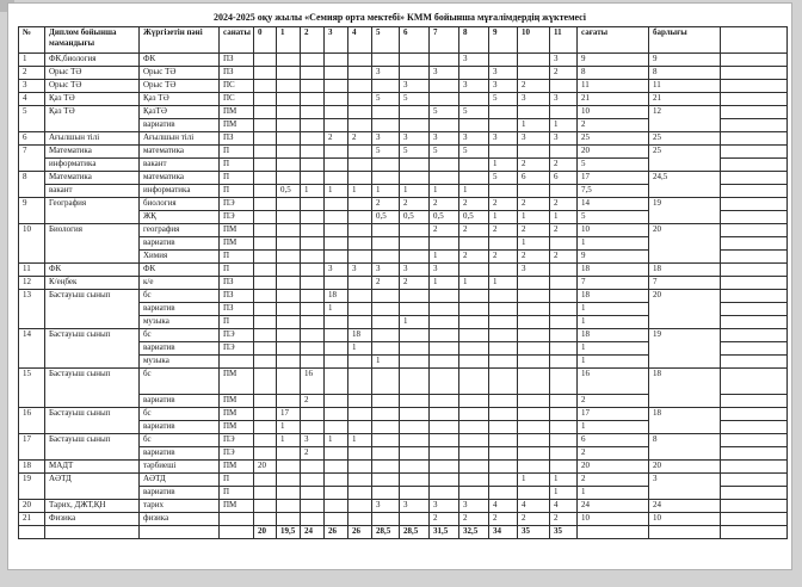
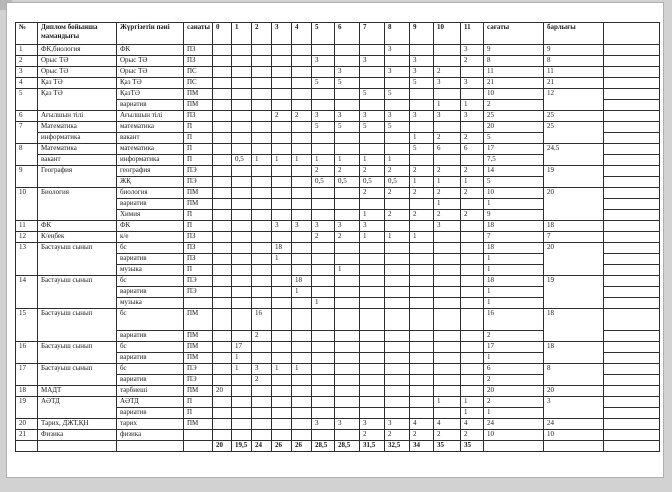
- 2024-2025 оқу жылы «Семияр орта мектебі» КММ бойынша мұғалімдердің жүктемесі
  №	Диплом бойынша мамандығы	Жүргізетін пәні	санаты	0	1	2	3	4	5	6	7	8	9	10	11	сағаты	барлығы
  1	ФК,биология	ФК	ПЗ									3			3	9	9
  2	Орыс ТӘ	Орыс ТӘ	ПЗ						3		3		3		2	8	8
  3	Орыс ТӘ	Орыс ТӘ	ПС							3		3	3	2		11	11
  4	Қаз ТӘ	Қаз ТӘ	ПС						5	5			5	3	3	21	21
  5	Қаз ТӘ	ҚазТӘ	ПМ								5	5				10	12
  вариатив	ПМ											1	1	2
  6	Ағылшын тілі	Ағылшын тілі	ПЗ				2	2	3	3	3	3	3	3	3	25	25
  7	Математика	математика	П						5	5	5	5				20	25
  информатика	вакант	П										1	2	2	5
  8	Математика	математика	П										5	6	6	17	24,5
  вакант	информатика	П		0,5	1	1	1	1	1	1	1				7,5
- 9	География	биология	ПЭ						2	2	2	2	2	2	2	14	19
+ 9	География	география	ПЭ						2	2	2	2	2	2	2	14	19
  ЖҚ	ПЭ						0,5	0,5	0,5	0,5	1	1	1	5
- 10	Биология	география	ПМ								2	2	2	2	2	10	20
+ 10	Биология	биология	ПМ								2	2	2	2	2	10	20
  вариатив	ПМ											1		1
  Химия	П								1	2	2	2	2	9
  11	ФК	ФК	П				3	3	3	3	3			3		18	18
  12	К/еңбек	к/е	ПЗ						2	2	1	1	1			7	7
  13	Бастауыш сынып	бс	ПЗ				18									18	20
  вариатив	ПЗ				1									1
  музыка	П							1						1
  14	Бастауыш сынып	бс	ПЭ					18								18	19
  вариатив	ПЭ					1								1
  музыка							1							1
  15	Бастауыш сынып	бс	ПМ			16										16	18
  вариатив	ПМ			2										2
  16	Бастауыш сынып	бс	ПМ		17											17	18
  вариатив	ПМ		1											1
  17	Бастауыш сынып	бс	ПЭ		1	3	1	1								6	8
  вариатив	ПЭ			2										2
  18	МАДТ	тәрбиеші	ПМ	20												20	20
  19	АӘТД	АӘТД	П											1	1	2	3
  вариатив	П												1	1
  20	Тарих, ДЖТ,ҚН	тарих	ПМ						3	3	3	3	4	4	4	24	24
  21	Физика	физика									2	2	2	2	2	10	10
  				20	19,5	24	26	26	28,5	28,5	31,5	32,5	34	35	35
